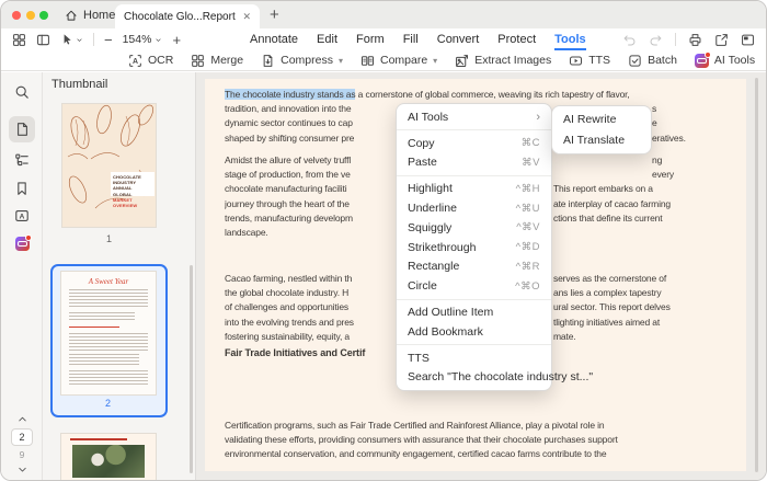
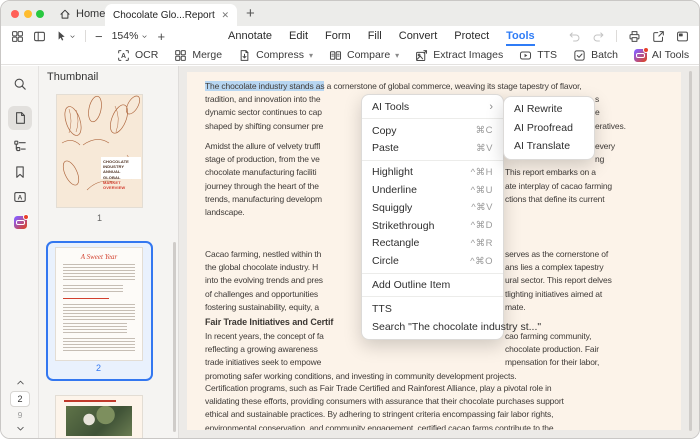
  Home
  Chocolate Glo...Report
  ✕
  +
  −
  154%
  +
  Annotate
  Edit
  Form
  Fill
  Convert
  Protect
  Tools
  OCR
  Merge
  Compress
  ▾
  Compare
  ▾
  Extract Images
  TTS
  Batch
  AI Tools
  2
  9
  Thumbnail
  1
  A Sweet Year
  2
- The chocolate industry stands as a cornerstone of global commerce, weaving its rich tapestry of flavor,
+ The chocolate industry stands as a cornerstone of global commerce, weaving its stage tapestry of flavor,
  tradition, and innovation into the
  s
  dynamic sector continues to cap
  e
  shaped by shifting consumer pre
  eratives.
  Amidst the allure of velvety truffl
- ng
+ every
  stage of production, from the ve
- every
+ ng
  chocolate manufacturing faciliti
  This report embarks on a
  journey through the heart of the
  ate interplay of cacao farming
  trends, manufacturing developm
  ctions that define its current
  landscape.
  Cacao farming, nestled within th
  serves as the cornerstone of
  the global chocolate industry. H
  ans lies a complex tapestry
- of challenges and opportunities
+ into the evolving trends and pres
  ural sector. This report delves
- into the evolving trends and pres
+ of challenges and opportunities
  tlighting initiatives aimed at
  fostering sustainability, equity, a
  mate.
  Fair Trade Initiatives and Certif
+ In recent years, the concept of fa
+ cao farming community,
+ reflecting a growing awareness
+ chocolate production. Fair
+ trade initiatives seek to empowe
+ mpensation for their labor,
+ promoting safer working conditions, and investing in community development projects.
  Certification programs, such as Fair Trade Certified and Rainforest Alliance, play a pivotal role in
  validating these efforts, providing consumers with assurance that their chocolate purchases support
+ ethical and sustainable practices. By adhering to stringent criteria encompassing fair labor rights,
  environmental conservation, and community engagement, certified cacao farms contribute to the
  AI Tools
  ›
  Copy
  ⌘C
  Paste
  ⌘V
  Highlight
  ^⌘H
  Underline
  ^⌘U
  Squiggly
  ^⌘V
  Strikethrough
  ^⌘D
  Rectangle
  ^⌘R
  Circle
  ^⌘O
  Add Outline Item
- Add Bookmark
  TTS
  Search "The chocolate industry st..."
  AI Rewrite
+ AI Proofread
  AI Translate
